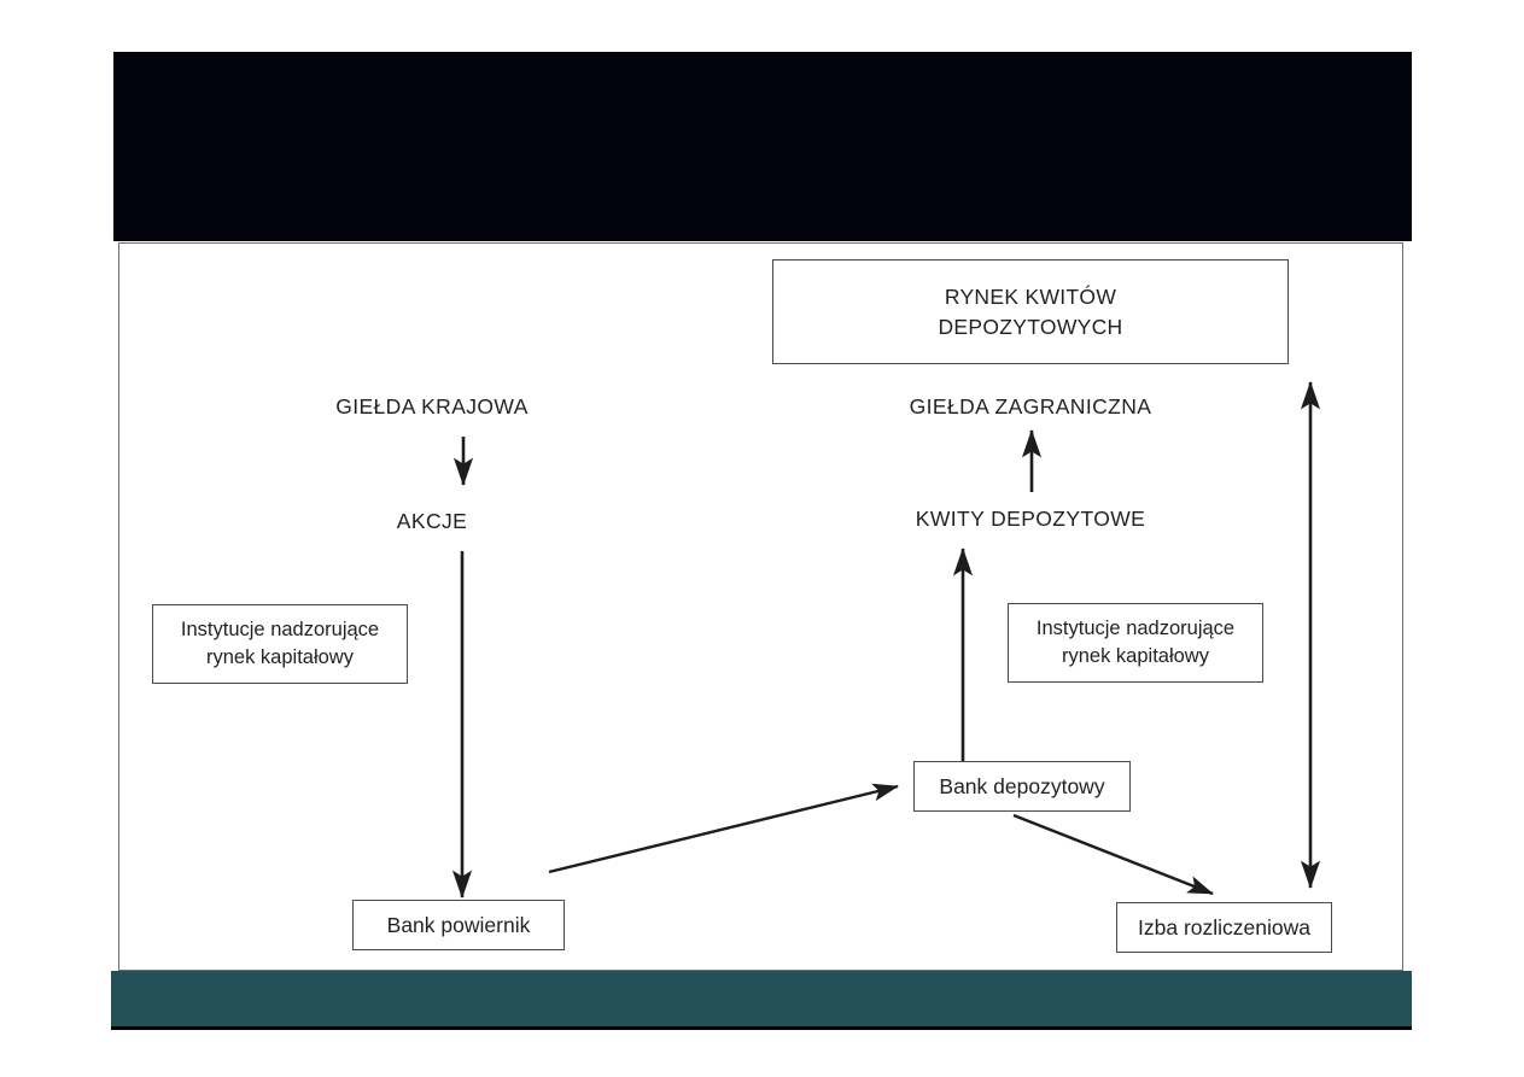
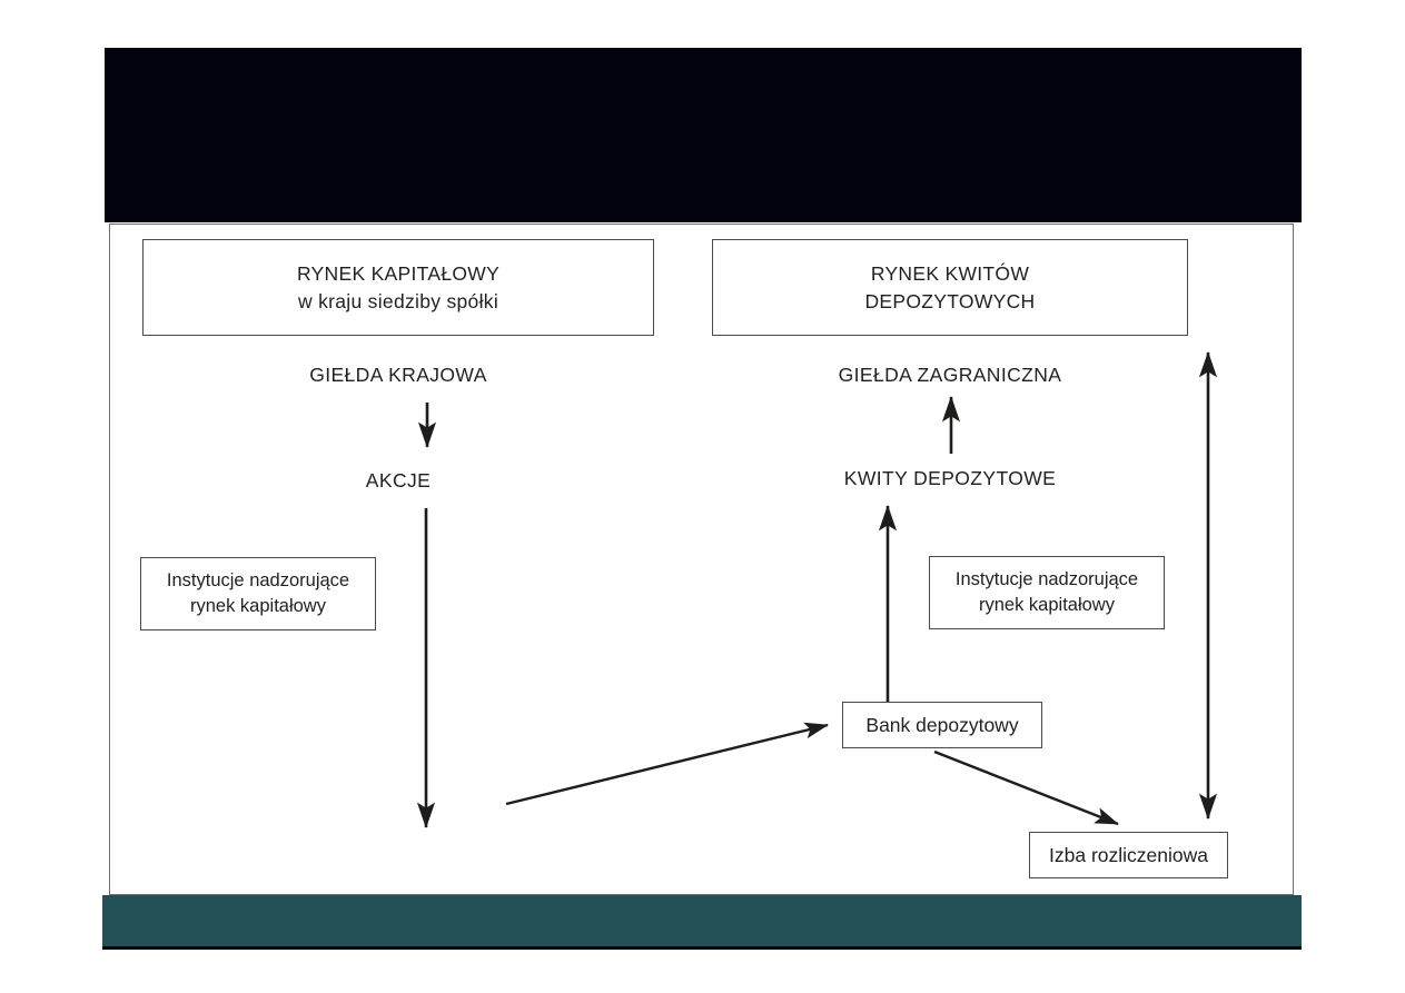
+ RYNEK KAPITAŁOWY
+ w kraju siedziby spółki
  RYNEK KWITÓW
  DEPOZYTOWYCH
  GIEŁDA KRAJOWA
  AKCJE
  GIEŁDA ZAGRANICZNA
  KWITY DEPOZYTOWE
  Instytucje nadzorujące
  rynek kapitałowy
  Instytucje nadzorujące
  rynek kapitałowy
  Bank depozytowy
- Bank powiernik
  Izba rozliczeniowa
